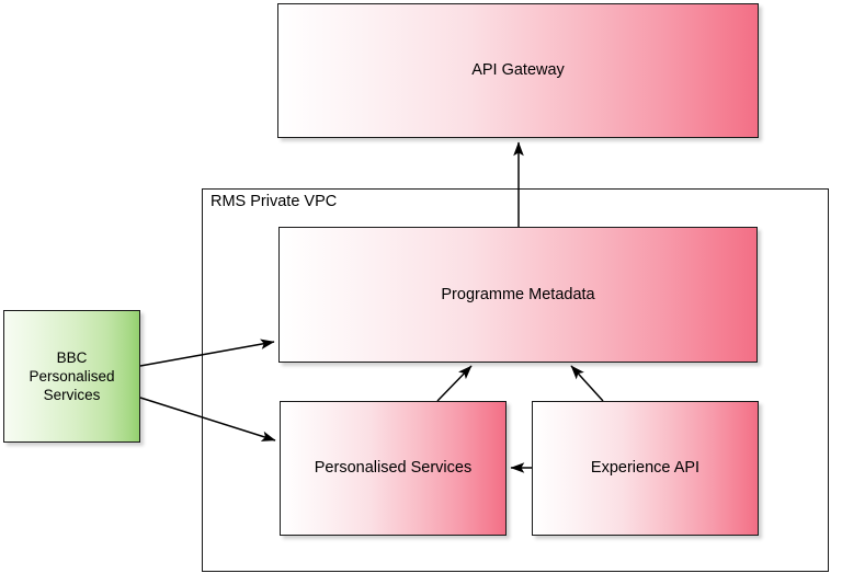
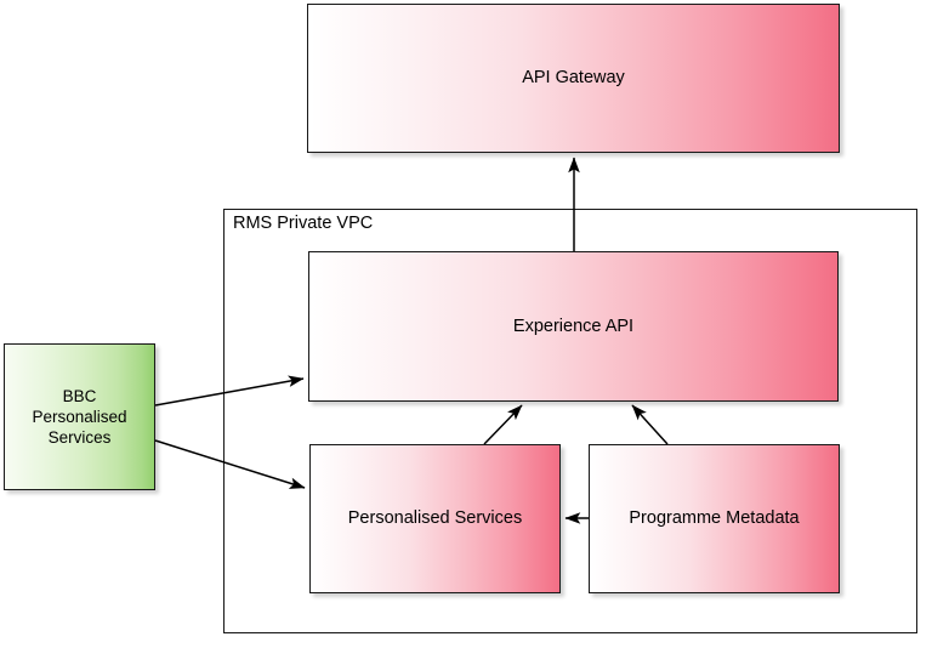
  RMS Private VPC
  API Gateway
- Programme Metadata
+ Experience API
  Personalised Services
- Experience API
+ Programme Metadata
  BBC
  Personalised
  Services
